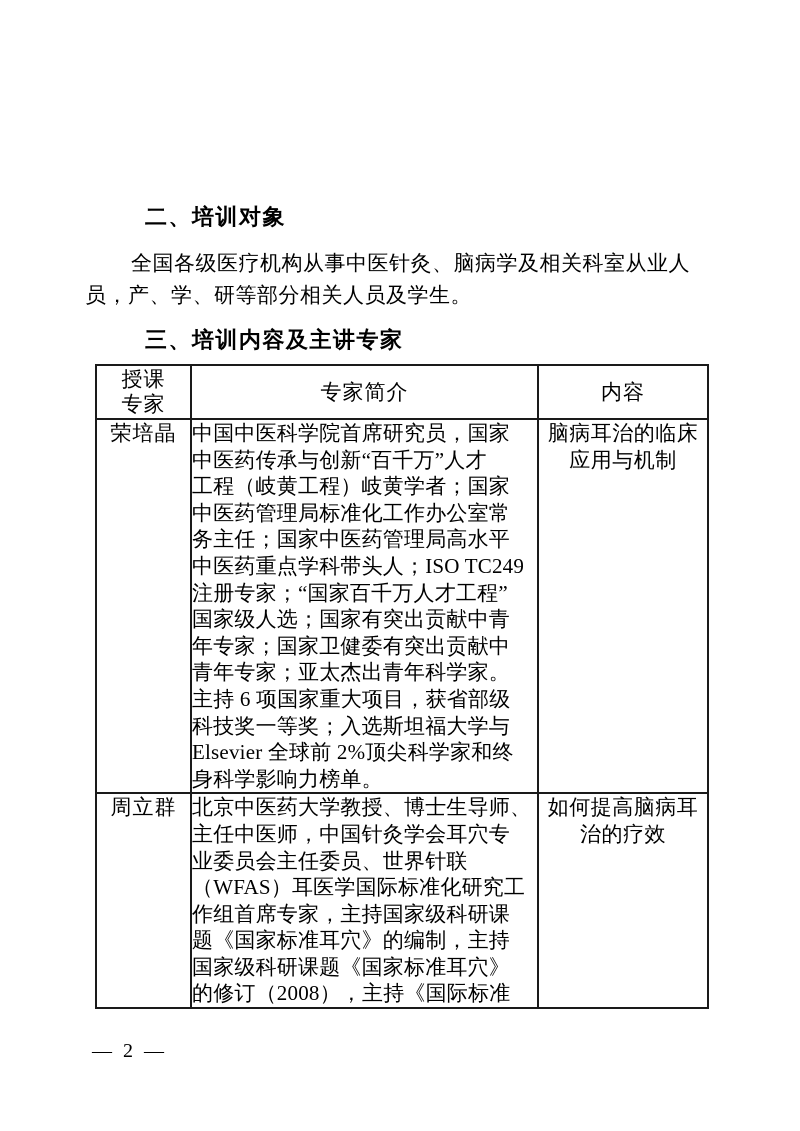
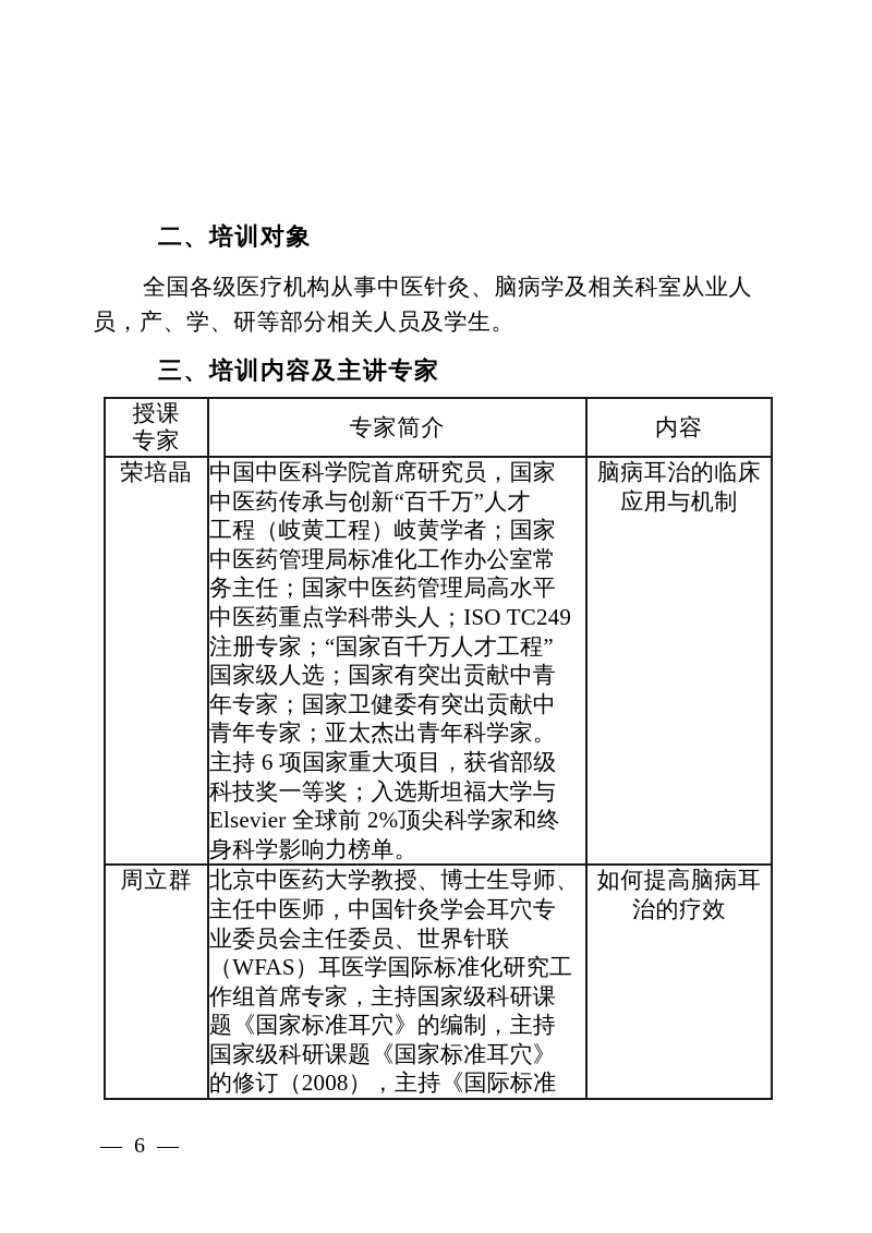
  二、培训对象
  全国各级医疗机构从事中医针灸、脑病学及相关科室从业人
  员，产、学、研等部分相关人员及学生。
  三、培训内容及主讲专家
  授课 专家	专家简介	内容
  荣培晶	中国中医科学院首席研究员，国家 中医药传承与创新“百千万”人才 工程（岐黄工程）岐黄学者；国家 中医药管理局标准化工作办公室常 务主任；国家中医药管理局高水平 中医药重点学科带头人；ISO TC249 注册专家；“国家百千万人才工程” 国家级人选；国家有突出贡献中青 年专家；国家卫健委有突出贡献中 青年专家；亚太杰出青年科学家。 主持 6 项国家重大项目，获省部级 科技奖一等奖；入选斯坦福大学与 Elsevier 全球前 2%顶尖科学家和终 身科学影响力榜单。	脑病耳治的临床 应用与机制
  周立群	北京中医药大学教授、博士生导师、 主任中医师，中国针灸学会耳穴专 业委员会主任委员、世界针联 （WFAS）耳医学国际标准化研究工 作组首席专家，主持国家级科研课 题《国家标准耳穴》的编制，主持 国家级科研课题《国家标准耳穴》 的修订（2008），主持《国际标准	如何提高脑病耳 治的疗效
- — 2 —
+ — 6 —
